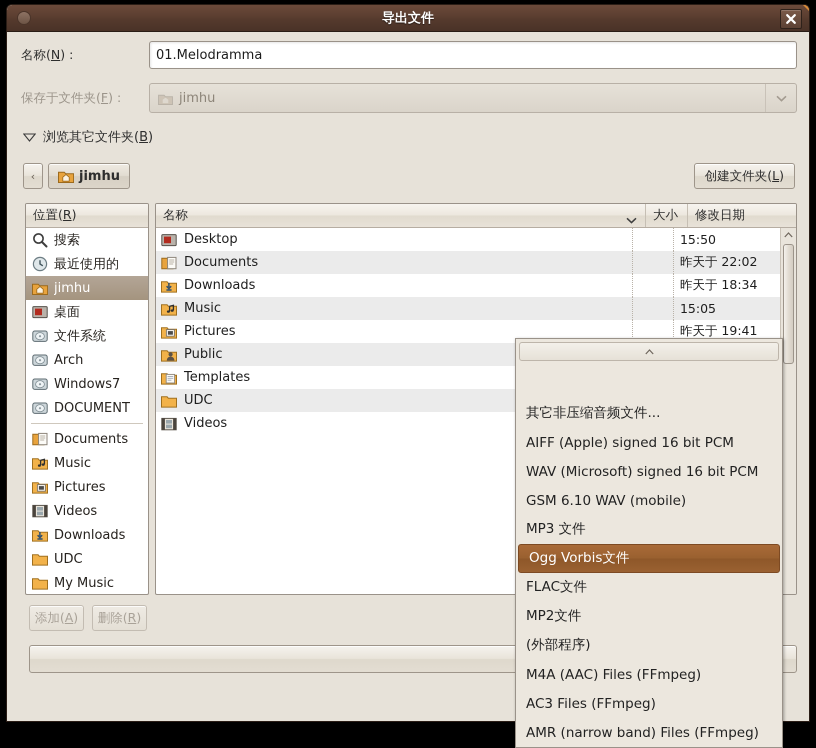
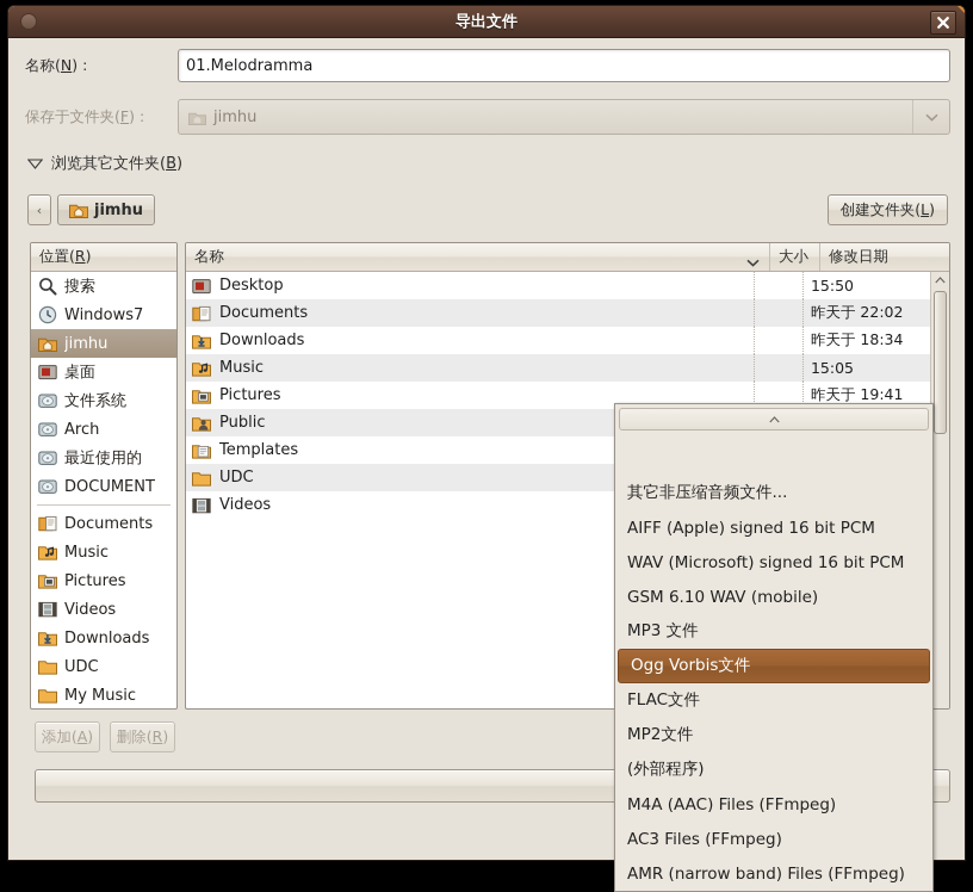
  导出文件
  名称(N) :
  01.Melodramma
  保存于文件夹(F) :
  jimhu
  浏览其它文件夹(B)
  ‹
  jimhu
  创建文件夹(L)
  位置(R)
  搜索
- 最近使用的
+ Windows7
  jimhu
  桌面
  文件系统
  Arch
- Windows7
+ 最近使用的
  DOCUMENT
  Documents
  Music
  Pictures
  Videos
  Downloads
  UDC
  My Music
  名称
  大小
  修改日期
  Desktop
  15:50
  Documents
  昨天于 22:02
  Downloads
  昨天于 18:34
  Music
  15:05
  Pictures
  昨天于 19:41
  Public
  Templates
  UDC
  Videos
  添加(A)
  删除(R)
  其它非压缩音频文件...
  AIFF (Apple) signed 16 bit PCM
  WAV (Microsoft) signed 16 bit PCM
  GSM 6.10 WAV (mobile)
  MP3 文件
  Ogg Vorbis文件
  FLAC文件
  MP2文件
  (外部程序)
  M4A (AAC) Files (FFmpeg)
  AC3 Files (FFmpeg)
  AMR (narrow band) Files (FFmpeg)
